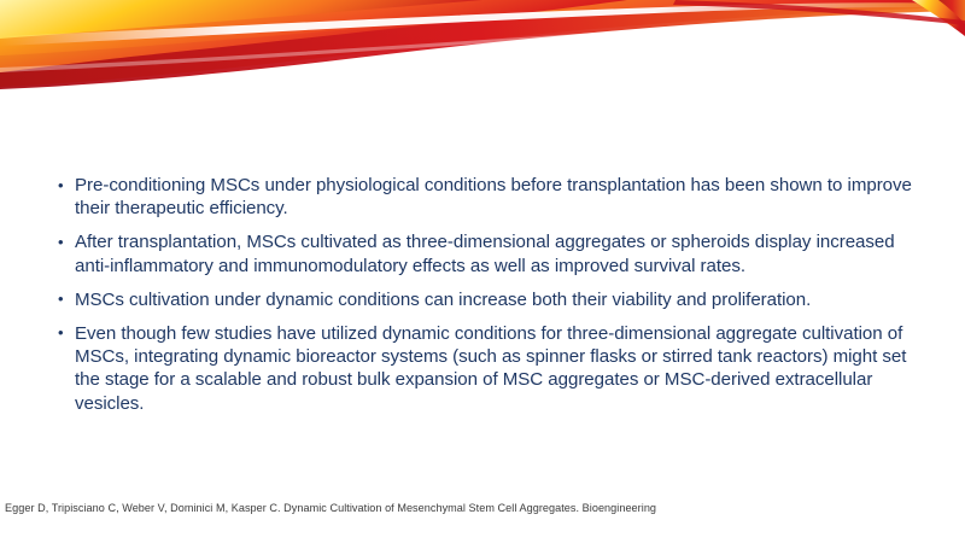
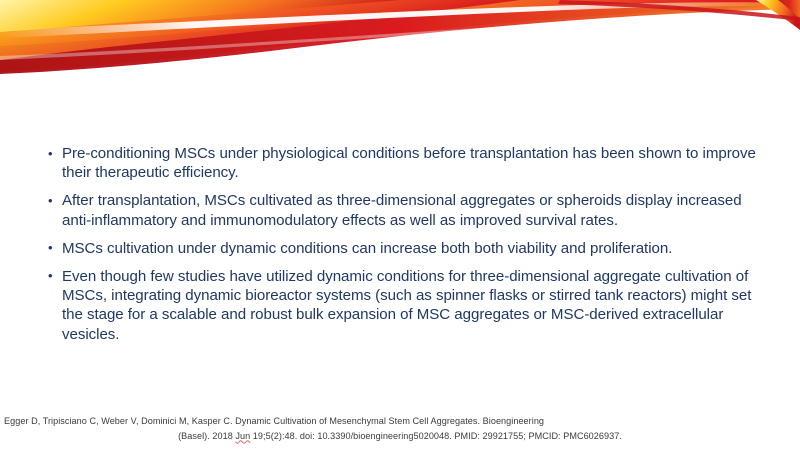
  •
  Pre-conditioning MSCs under physiological conditions before transplantation has been shown to improve their therapeutic efficiency.
  •
  After transplantation, MSCs cultivated as three-dimensional aggregates or spheroids display increased anti-inflammatory and immunomodulatory effects as well as improved survival rates.
  •
- MSCs cultivation under dynamic conditions can increase both their viability and proliferation.
+ MSCs cultivation under dynamic conditions can increase both both viability and proliferation.
  •
  Even though few studies have utilized dynamic conditions for three-dimensional aggregate cultivation of MSCs, integrating dynamic bioreactor systems (such as spinner flasks or stirred tank reactors) might set the stage for a scalable and robust bulk expansion of MSC aggregates or MSC-derived extracellular vesicles.
  Egger D, Tripisciano C, Weber V, Dominici M, Kasper C. Dynamic Cultivation of Mesenchymal Stem Cell Aggregates. Bioengineering
+ (Basel). 2018 Jun 19;5(2):48. doi: 10.3390/bioengineering5020048. PMID: 29921755; PMCID: PMC6026937.
